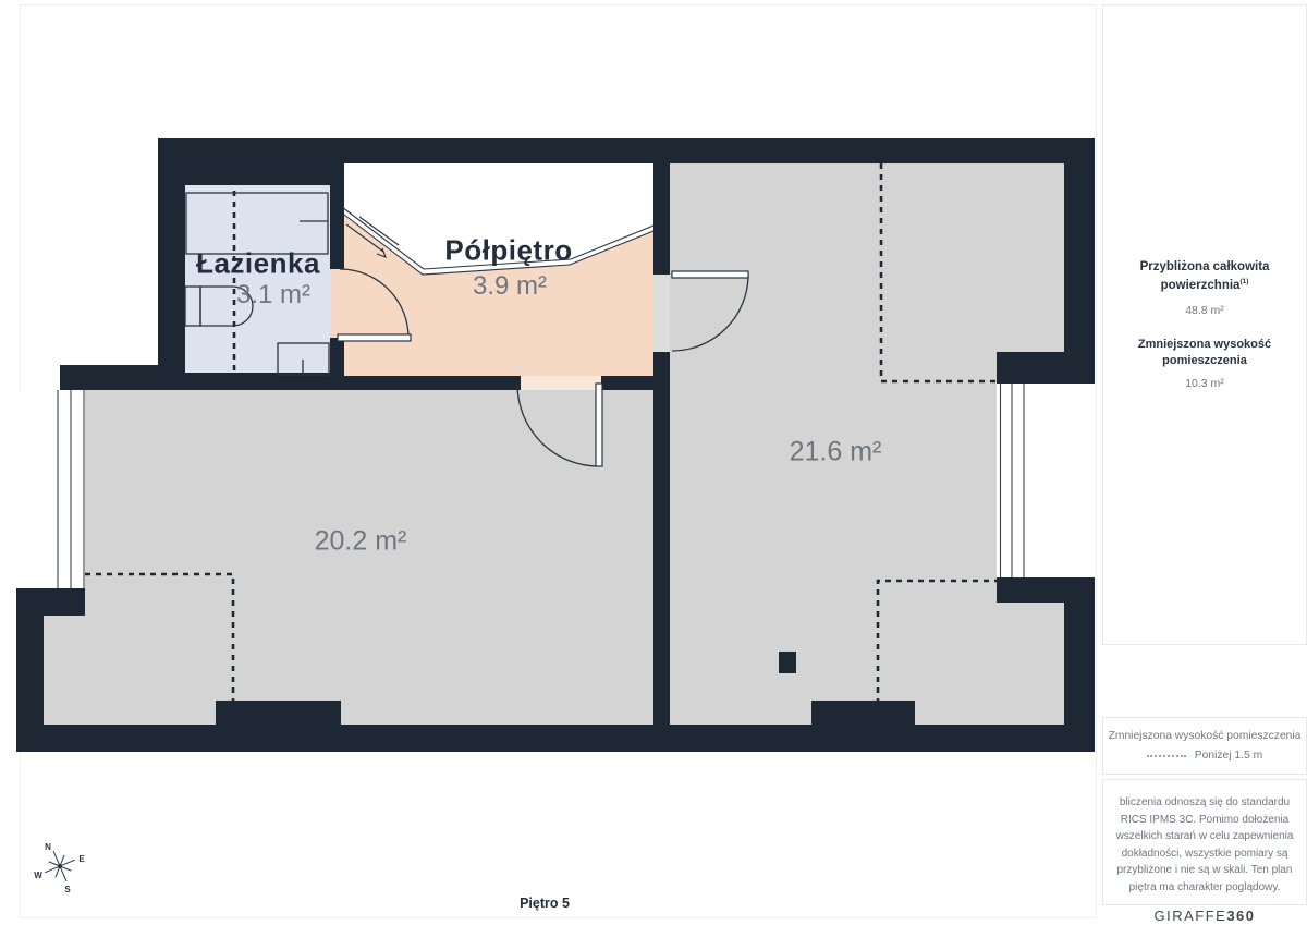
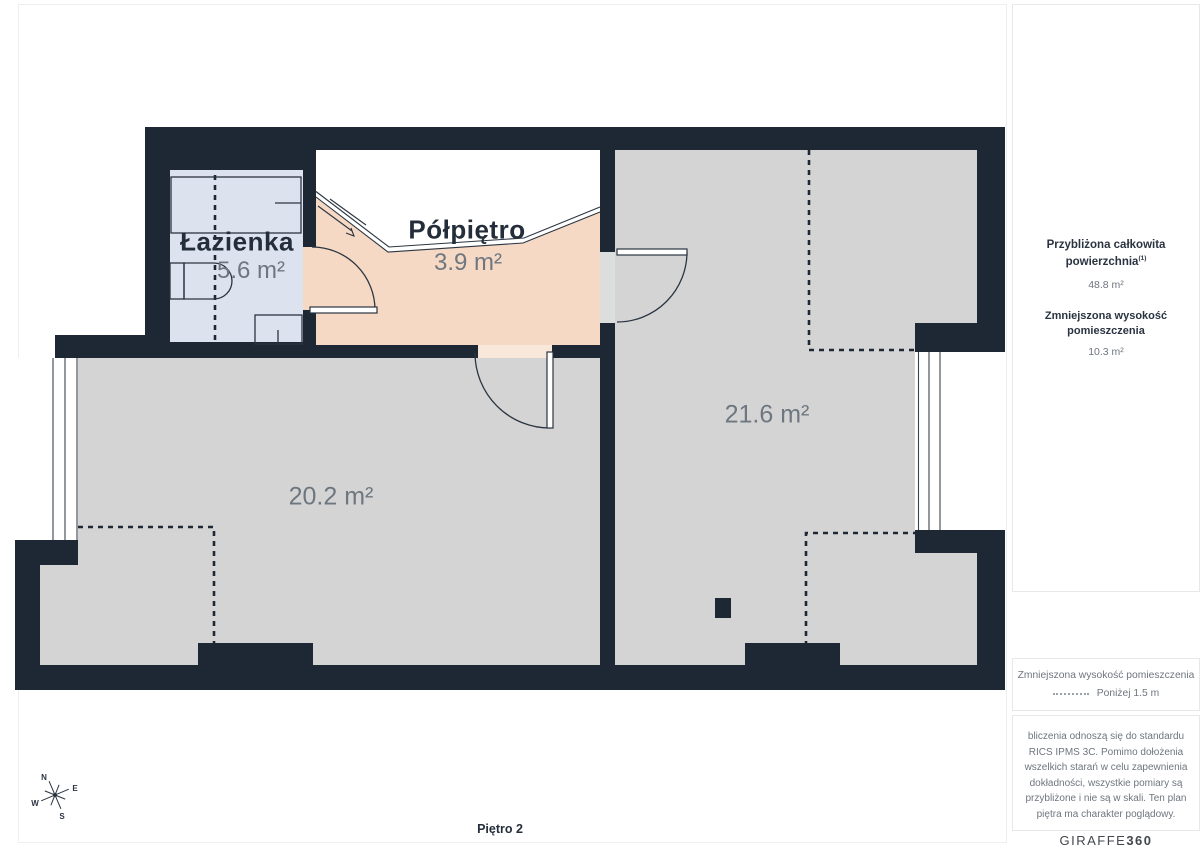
  N
  E
  W
  S
  Łazienka
- 3.1 m²
+ 5.6 m²
  Półpiętro
  3.9 m²
  20.2 m²
  21.6 m²
- Piętro 5
+ Piętro 2
  Przybliżona całkowita
  powierzchnia
  48.8 m²
  Zmniejszona wysokość pomieszczenia
  10.3 m²
  Zmniejszona wysokość pomieszczenia
  Poniżej 1.5 m
  bliczenia odnoszą się do standardu RICS IPMS 3C. Pomimo dołożenia wszelkich starań w celu zapewnienia dokładności, wszystkie pomiary są przybliżone i nie są w skali. Ten plan piętra ma charakter poglądowy.
  GIRAFFE360
